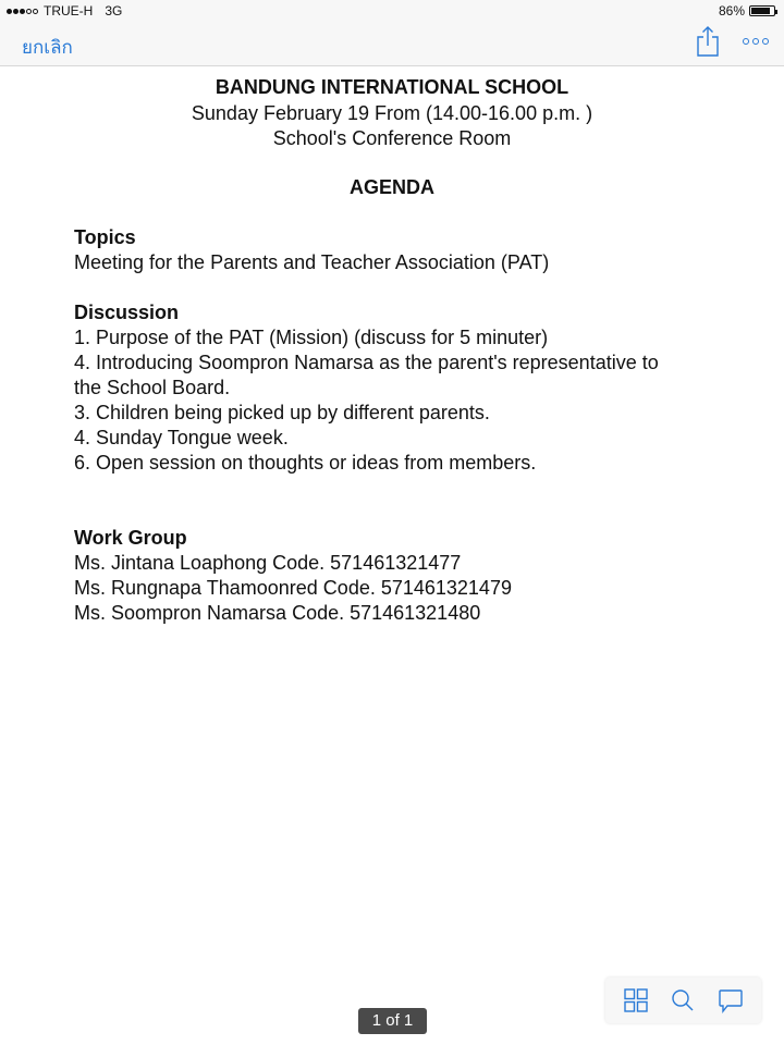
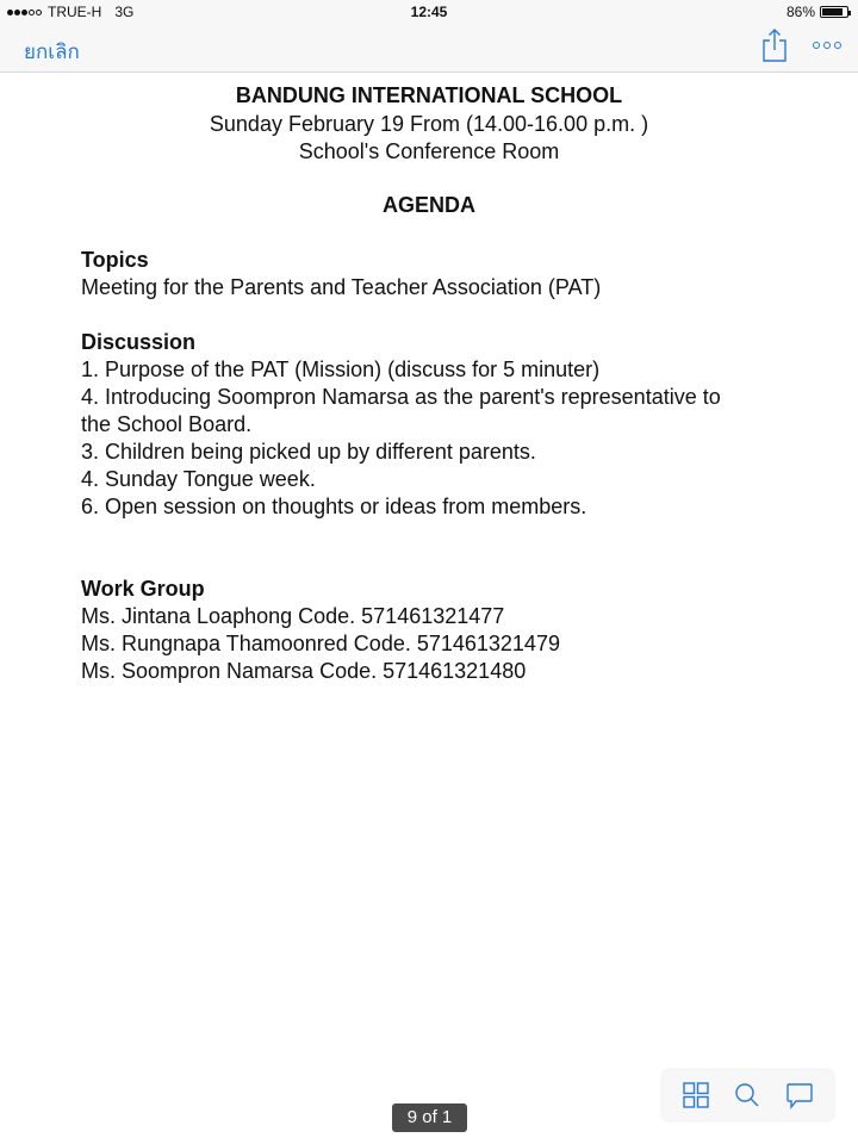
  TRUE-H
  3G
+ 12:45
  86%
  ยกเลิก
  BANDUNG INTERNATIONAL SCHOOL
  Sunday February 19 From (14.00-16.00 p.m. )
  School's Conference Room
  AGENDA
  Topics
  Meeting for the Parents and Teacher Association (PAT)
  Discussion
  1. Purpose of the PAT (Mission) (discuss for 5 minuter)
  4. Introducing Soompron Namarsa as the parent's representative to
  the School Board.
  3. Children being picked up by different parents.
  4. Sunday Tongue week.
  6. Open session on thoughts or ideas from members.
  Work Group
  Ms. Jintana Loaphong Code. 571461321477
  Ms. Rungnapa Thamoonred Code. 571461321479
  Ms. Soompron Namarsa Code. 571461321480
- 1 of 1
+ 9 of 1
